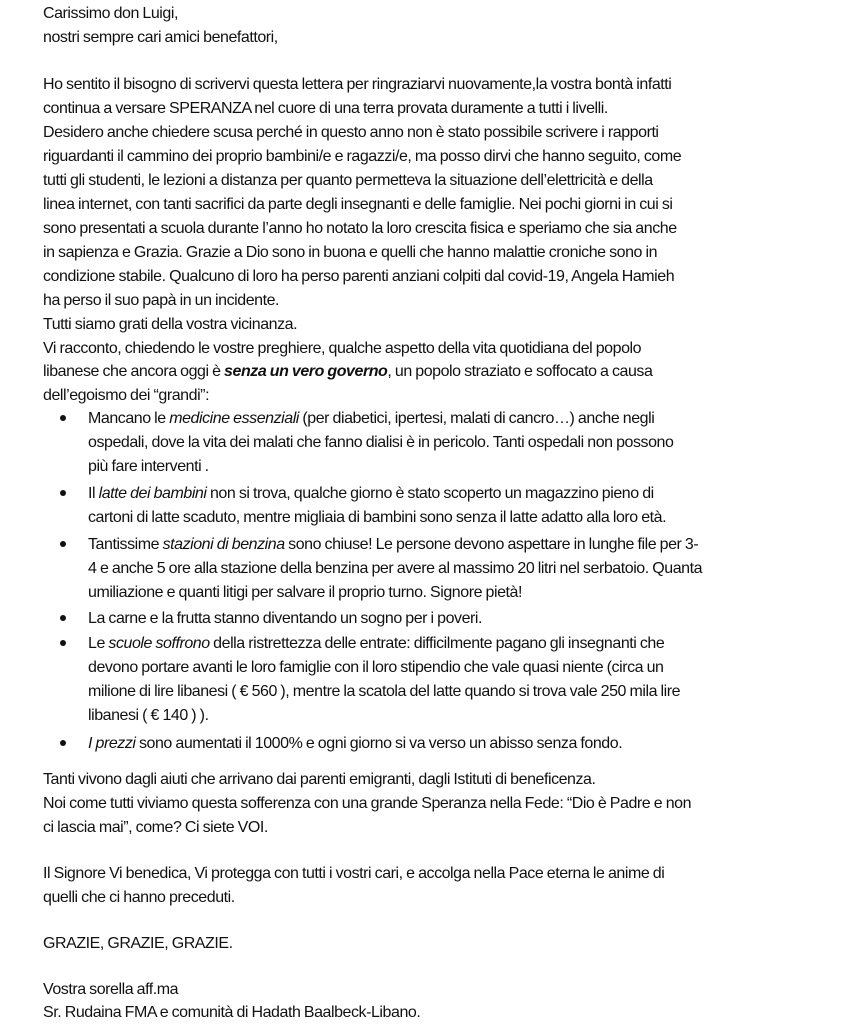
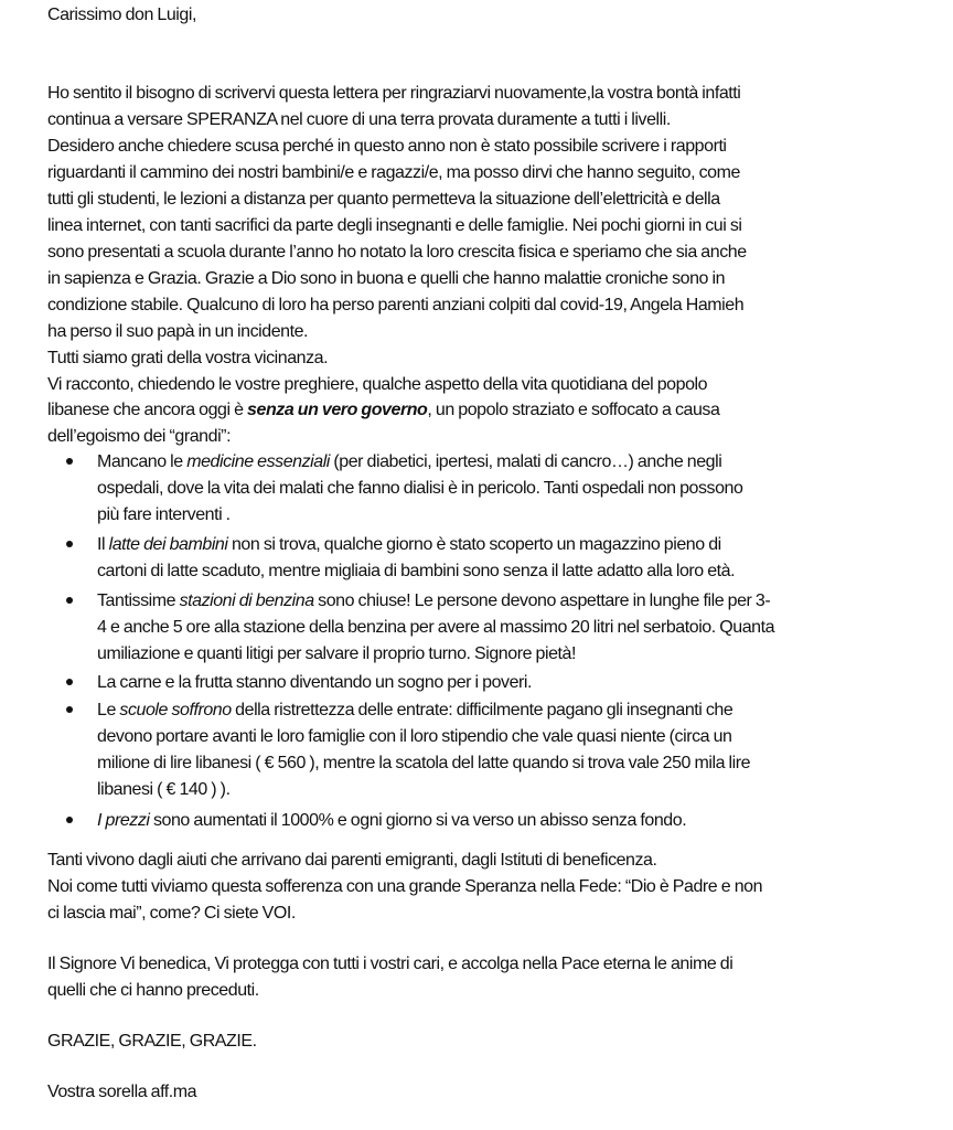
  Carissimo don Luigi,
- nostri sempre cari amici benefattori,
  Ho sentito il bisogno di scrivervi questa lettera per ringraziarvi nuovamente,la vostra bontà infatti
  continua a versare SPERANZA nel cuore di una terra provata duramente a tutti i livelli.
  Desidero anche chiedere scusa perché in questo anno non è stato possibile scrivere i rapporti
- riguardanti il cammino dei proprio bambini/e e ragazzi/e, ma posso dirvi che hanno seguito, come
+ riguardanti il cammino dei nostri bambini/e e ragazzi/e, ma posso dirvi che hanno seguito, come
  tutti gli studenti, le lezioni a distanza per quanto permetteva la situazione dell’elettricità e della
  linea internet, con tanti sacrifici da parte degli insegnanti e delle famiglie. Nei pochi giorni in cui si
  sono presentati a scuola durante l’anno ho notato la loro crescita fisica e speriamo che sia anche
  in sapienza e Grazia. Grazie a Dio sono in buona e quelli che hanno malattie croniche sono in
  condizione stabile. Qualcuno di loro ha perso parenti anziani colpiti dal covid-19, Angela Hamieh
  ha perso il suo papà in un incidente.
  Tutti siamo grati della vostra vicinanza.
  Vi racconto, chiedendo le vostre preghiere, qualche aspetto della vita quotidiana del popolo
  libanese che ancora oggi è senza un vero governo, un popolo straziato e soffocato a causa
  dell’egoismo dei “grandi”:
  Mancano le medicine essenziali (per diabetici, ipertesi, malati di cancro…) anche negli
  ospedali, dove la vita dei malati che fanno dialisi è in pericolo. Tanti ospedali non possono
  più fare interventi .
  Il latte dei bambini non si trova, qualche giorno è stato scoperto un magazzino pieno di
  cartoni di latte scaduto, mentre migliaia di bambini sono senza il latte adatto alla loro età.
  Tantissime stazioni di benzina sono chiuse! Le persone devono aspettare in lunghe file per 3-
  4 e anche 5 ore alla stazione della benzina per avere al massimo 20 litri nel serbatoio. Quanta
  umiliazione e quanti litigi per salvare il proprio turno. Signore pietà!
  La carne e la frutta stanno diventando un sogno per i poveri.
  Le scuole soffrono della ristrettezza delle entrate: difficilmente pagano gli insegnanti che
  devono portare avanti le loro famiglie con il loro stipendio che vale quasi niente (circa un
  milione di lire libanesi ( € 560 ), mentre la scatola del latte quando si trova vale 250 mila lire
  libanesi ( € 140 ) ).
  I prezzi sono aumentati il 1000% e ogni giorno si va verso un abisso senza fondo.
  Tanti vivono dagli aiuti che arrivano dai parenti emigranti, dagli Istituti di beneficenza.
  Noi come tutti viviamo questa sofferenza con una grande Speranza nella Fede: “Dio è Padre e non
  ci lascia mai”, come? Ci siete VOI.
  Il Signore Vi benedica, Vi protegga con tutti i vostri cari, e accolga nella Pace eterna le anime di
  quelli che ci hanno preceduti.
  GRAZIE, GRAZIE, GRAZIE.
  Vostra sorella aff.ma
- Sr. Rudaina FMA e comunità di Hadath Baalbeck-Libano.
